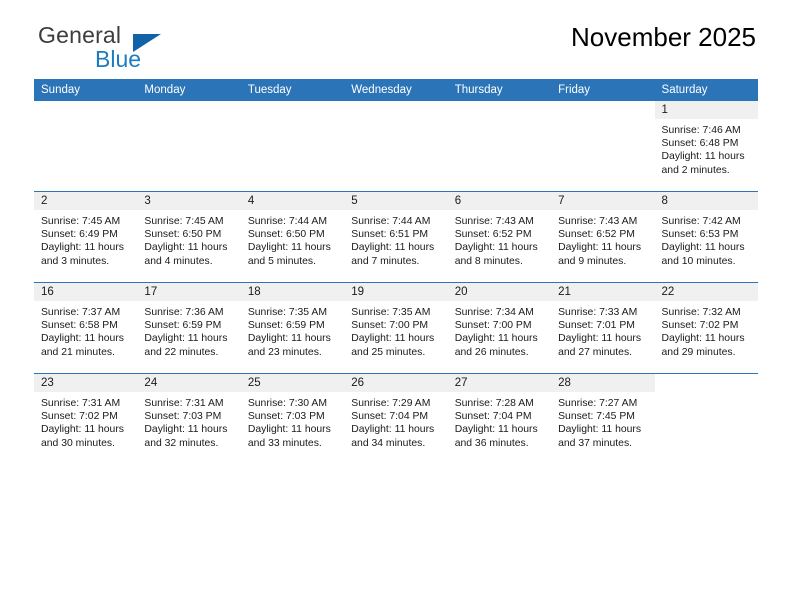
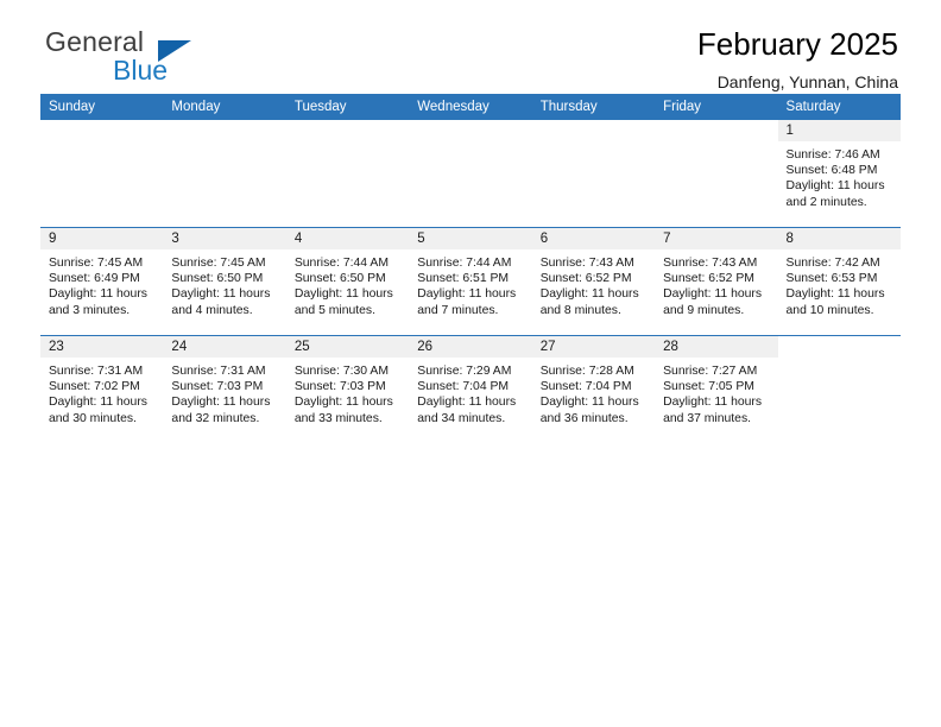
  General
  Blue
- November 2025
+ February 2025
+ Danfeng, Yunnan, China
  Sunday	Monday	Tuesday	Wednesday	Thursday	Friday	Saturday
  						1Sunrise: 7:46 AMSunset: 6:48 PMDaylight: 11 hoursand 2 minutes.
- 2Sunrise: 7:45 AMSunset: 6:49 PMDaylight: 11 hoursand 3 minutes.	3Sunrise: 7:45 AMSunset: 6:50 PMDaylight: 11 hoursand 4 minutes.	4Sunrise: 7:44 AMSunset: 6:50 PMDaylight: 11 hoursand 5 minutes.	5Sunrise: 7:44 AMSunset: 6:51 PMDaylight: 11 hoursand 7 minutes.	6Sunrise: 7:43 AMSunset: 6:52 PMDaylight: 11 hoursand 8 minutes.	7Sunrise: 7:43 AMSunset: 6:52 PMDaylight: 11 hoursand 9 minutes.	8Sunrise: 7:42 AMSunset: 6:53 PMDaylight: 11 hoursand 10 minutes.
+ 9Sunrise: 7:45 AMSunset: 6:49 PMDaylight: 11 hoursand 3 minutes.	3Sunrise: 7:45 AMSunset: 6:50 PMDaylight: 11 hoursand 4 minutes.	4Sunrise: 7:44 AMSunset: 6:50 PMDaylight: 11 hoursand 5 minutes.	5Sunrise: 7:44 AMSunset: 6:51 PMDaylight: 11 hoursand 7 minutes.	6Sunrise: 7:43 AMSunset: 6:52 PMDaylight: 11 hoursand 8 minutes.	7Sunrise: 7:43 AMSunset: 6:52 PMDaylight: 11 hoursand 9 minutes.	8Sunrise: 7:42 AMSunset: 6:53 PMDaylight: 11 hoursand 10 minutes.
- 16Sunrise: 7:37 AMSunset: 6:58 PMDaylight: 11 hoursand 21 minutes.	17Sunrise: 7:36 AMSunset: 6:59 PMDaylight: 11 hoursand 22 minutes.	18Sunrise: 7:35 AMSunset: 6:59 PMDaylight: 11 hoursand 23 minutes.	19Sunrise: 7:35 AMSunset: 7:00 PMDaylight: 11 hoursand 25 minutes.	20Sunrise: 7:34 AMSunset: 7:00 PMDaylight: 11 hoursand 26 minutes.	21Sunrise: 7:33 AMSunset: 7:01 PMDaylight: 11 hoursand 27 minutes.	22Sunrise: 7:32 AMSunset: 7:02 PMDaylight: 11 hoursand 29 minutes.
- 23Sunrise: 7:31 AMSunset: 7:02 PMDaylight: 11 hoursand 30 minutes.	24Sunrise: 7:31 AMSunset: 7:03 PMDaylight: 11 hoursand 32 minutes.	25Sunrise: 7:30 AMSunset: 7:03 PMDaylight: 11 hoursand 33 minutes.	26Sunrise: 7:29 AMSunset: 7:04 PMDaylight: 11 hoursand 34 minutes.	27Sunrise: 7:28 AMSunset: 7:04 PMDaylight: 11 hoursand 36 minutes.	28Sunrise: 7:27 AMSunset: 7:45 PMDaylight: 11 hoursand 37 minutes.
+ 23Sunrise: 7:31 AMSunset: 7:02 PMDaylight: 11 hoursand 30 minutes.	24Sunrise: 7:31 AMSunset: 7:03 PMDaylight: 11 hoursand 32 minutes.	25Sunrise: 7:30 AMSunset: 7:03 PMDaylight: 11 hoursand 33 minutes.	26Sunrise: 7:29 AMSunset: 7:04 PMDaylight: 11 hoursand 34 minutes.	27Sunrise: 7:28 AMSunset: 7:04 PMDaylight: 11 hoursand 36 minutes.	28Sunrise: 7:27 AMSunset: 7:05 PMDaylight: 11 hoursand 37 minutes.
